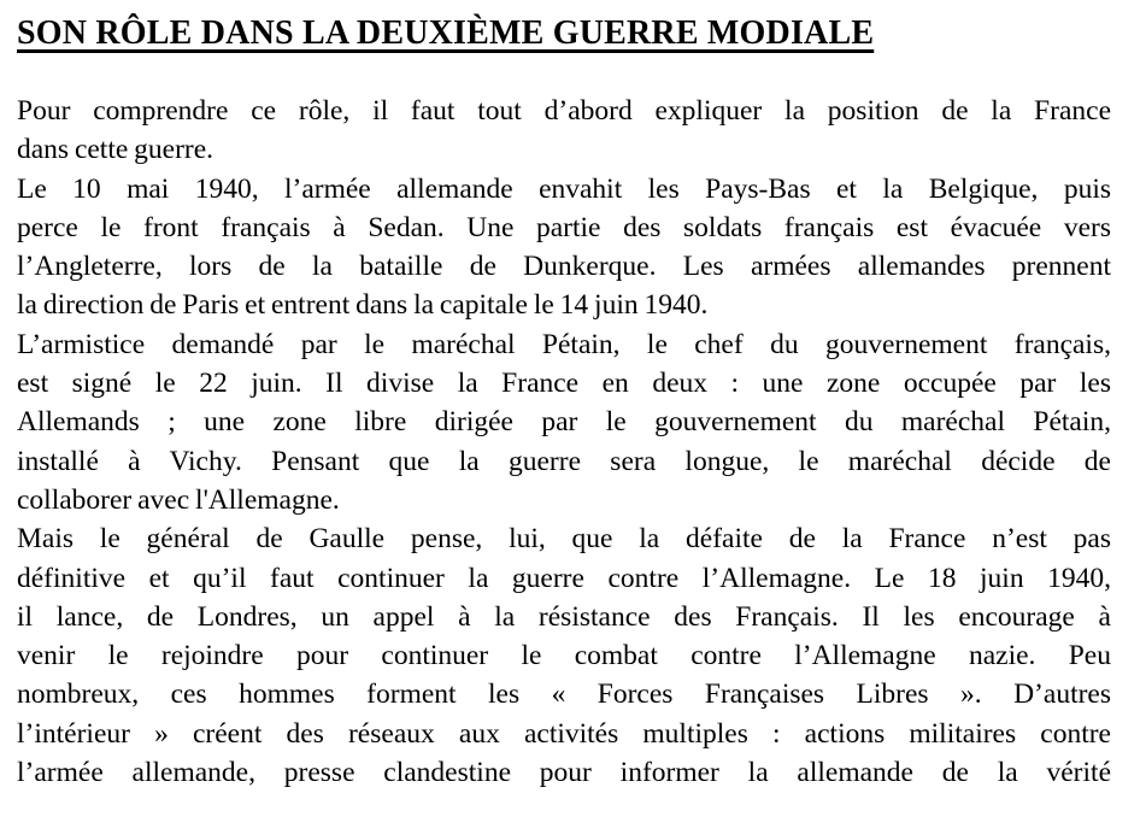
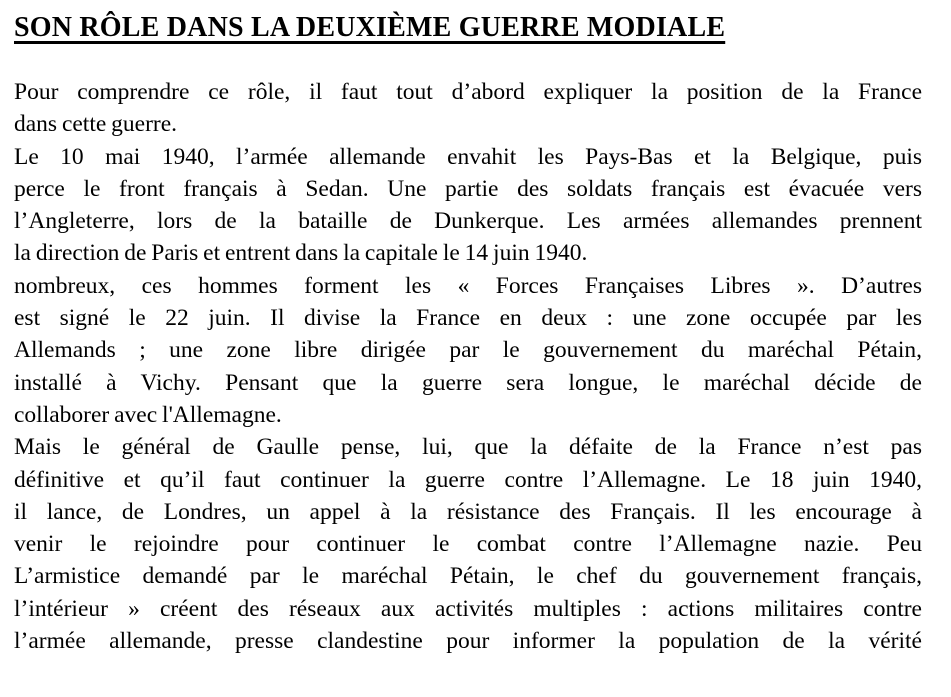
  SON RÔLE DANS LA DEUXIÈME GUERRE MODIALE
  Pour comprendre ce rôle, il faut tout d’abord expliquer la position de la France
  dans cette guerre.
  Le 10 mai 1940, l’armée allemande envahit les Pays-Bas et la Belgique, puis
  perce le front français à Sedan. Une partie des soldats français est évacuée vers
  l’Angleterre, lors de la bataille de Dunkerque. Les armées allemandes prennent
  la direction de Paris et entrent dans la capitale le 14 juin 1940.
- L’armistice demandé par le maréchal Pétain, le chef du gouvernement français,
+ nombreux, ces hommes forment les « Forces Françaises Libres ». D’autres
  est signé le 22 juin. Il divise la France en deux : une zone occupée par les
  Allemands ; une zone libre dirigée par le gouvernement du maréchal Pétain,
  installé à Vichy. Pensant que la guerre sera longue, le maréchal décide de
  collaborer avec l'Allemagne.
  Mais le général de Gaulle pense, lui, que la défaite de la France n’est pas
  définitive et qu’il faut continuer la guerre contre l’Allemagne. Le 18 juin 1940,
  il lance, de Londres, un appel à la résistance des Français. Il les encourage à
  venir le rejoindre pour continuer le combat contre l’Allemagne nazie. Peu
- nombreux, ces hommes forment les « Forces Françaises Libres ». D’autres
+ L’armistice demandé par le maréchal Pétain, le chef du gouvernement français,
  l’intérieur » créent des réseaux aux activités multiples : actions militaires contre
- l’armée allemande, presse clandestine pour informer la allemande de la vérité
+ l’armée allemande, presse clandestine pour informer la population de la vérité
